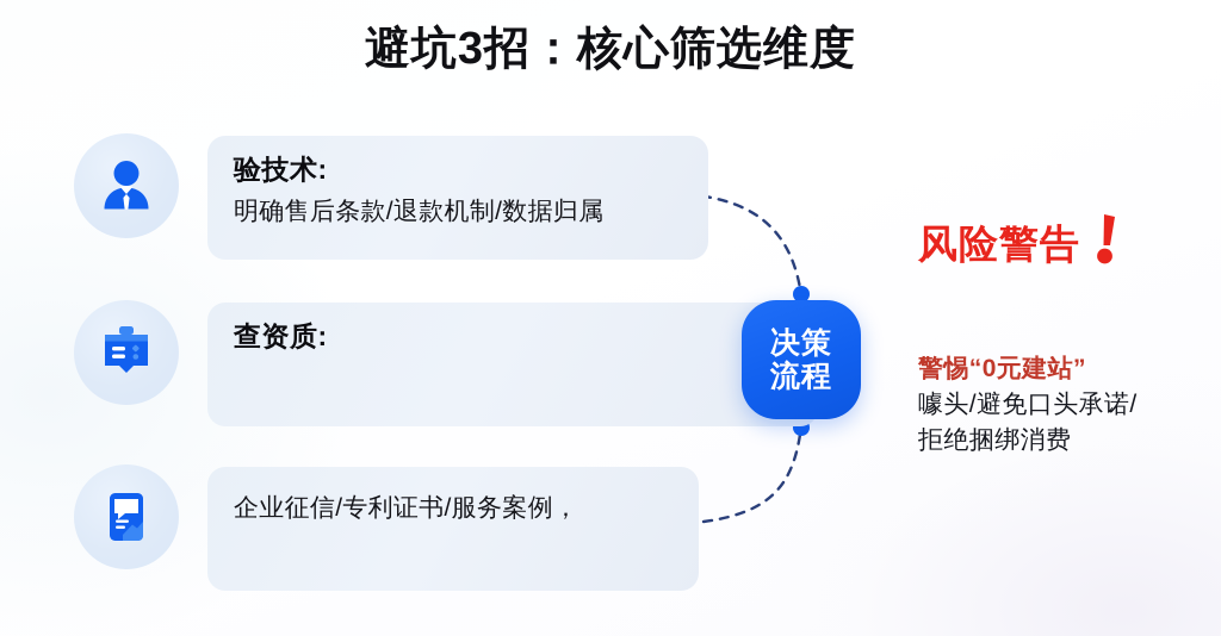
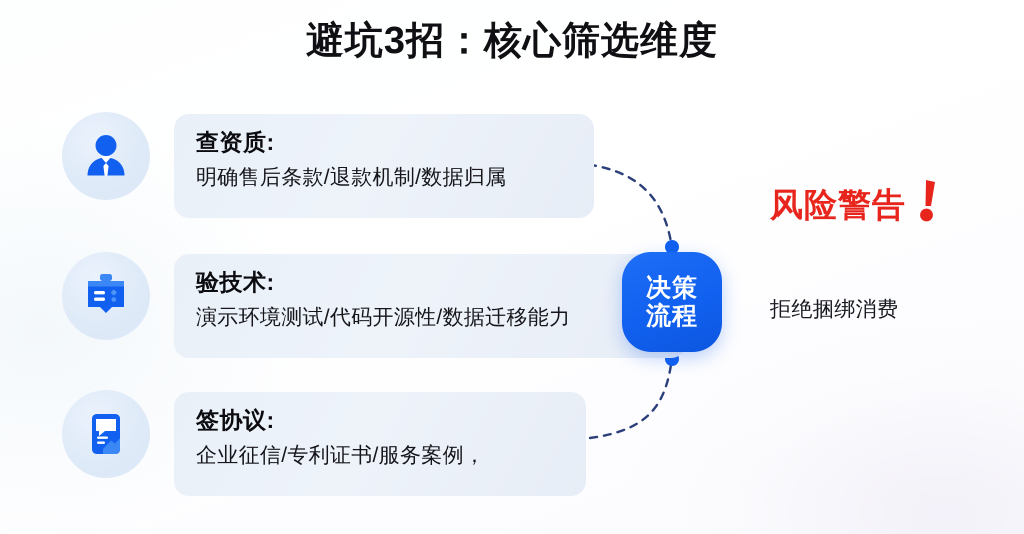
  避坑3招：核心筛选维度
- 验技术:
+ 查资质:
  明确售后条款/退款机制/数据归属
- 查资质:
+ 验技术:
+ 演示环境测试/代码开源性/数据迁移能力
+ 签协议:
  企业征信/专利证书/服务案例，
  决策
  流程
  风险警告
- 警惕“0元建站”
- 噱头/避免口头承诺/
  拒绝捆绑消费
